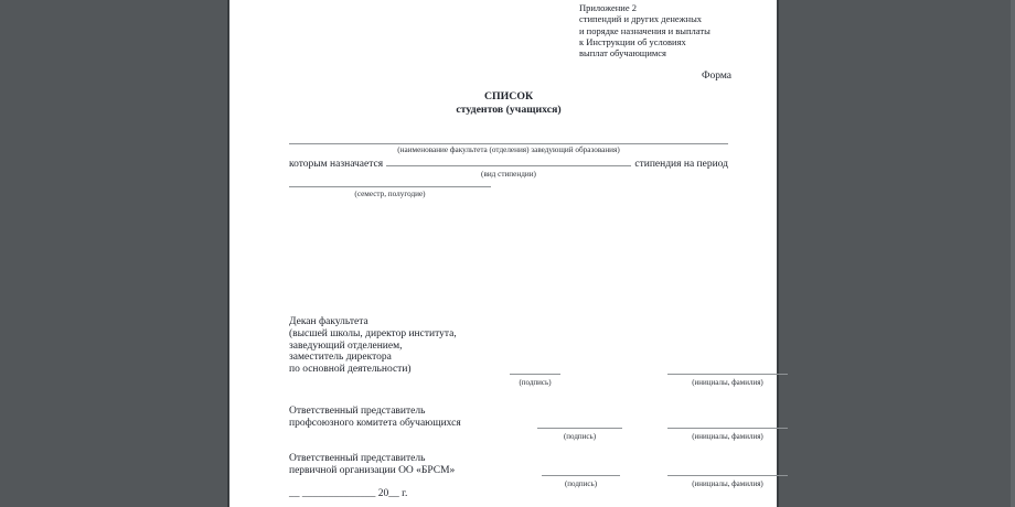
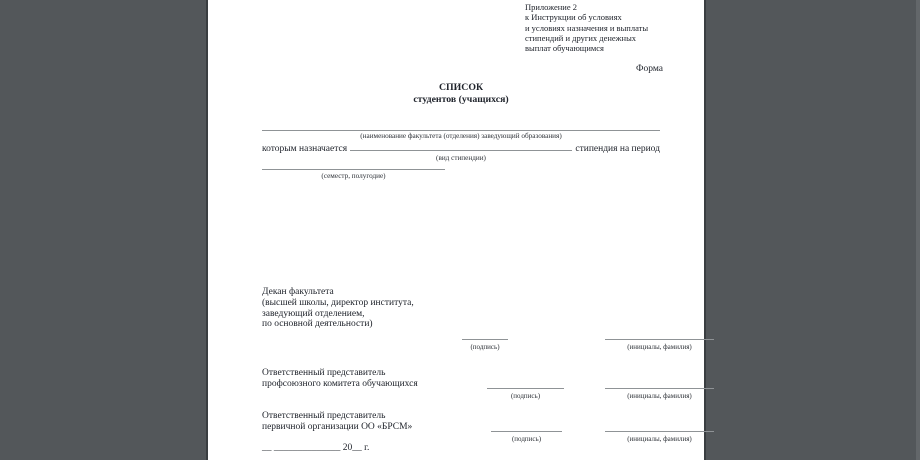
  Приложение 2
- стипендий и других денежных
+ к Инструкции об условиях
- и порядке назначения и выплаты
+ и условиях назначения и выплаты
- к Инструкции об условиях
+ стипендий и других денежных
  выплат обучающимся
  Форма
  СПИСОК
  студентов (учащихся)
  (наименование факультета (отделения) заведующий образования)
  которым назначается
  стипендия на период
  (вид стипендии)
  (семестр, полугодие)
  Декан факультета
  (высшей школы, директор института,
  заведующий отделением,
- заместитель директора
  по основной деятельности)
  (подпись)
  (инициалы, фамилия)
  Ответственный представитель
  профсоюзного комитета обучающихся
  (подпись)
  (инициалы, фамилия)
  Ответственный представитель
  первичной организации ОО «БРСМ»
  (подпись)
  (инициалы, фамилия)
  __ ______________ 20__ г.
